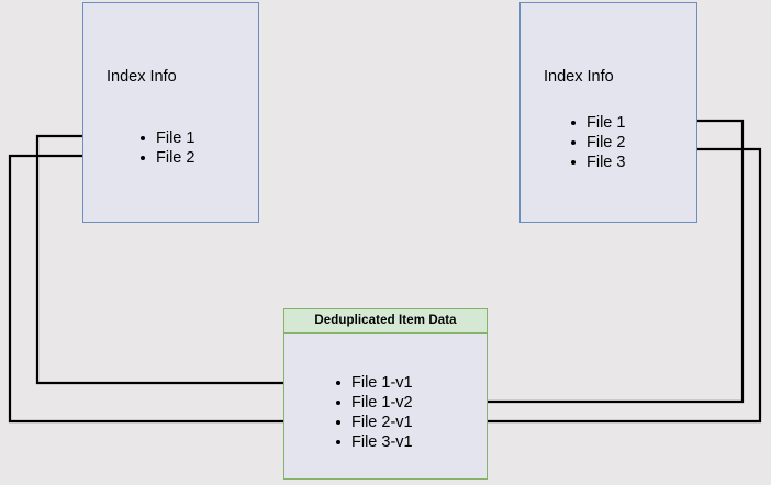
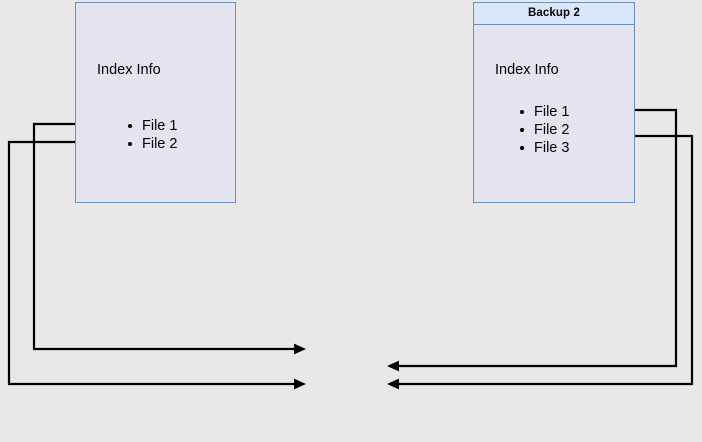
  Index Info
  File 1
  File 2
+ Backup 2
  Index Info
  File 1
  File 2
  File 3
- Deduplicated Item Data
- File 1-v1
- File 1-v2
- File 2-v1
- File 3-v1
